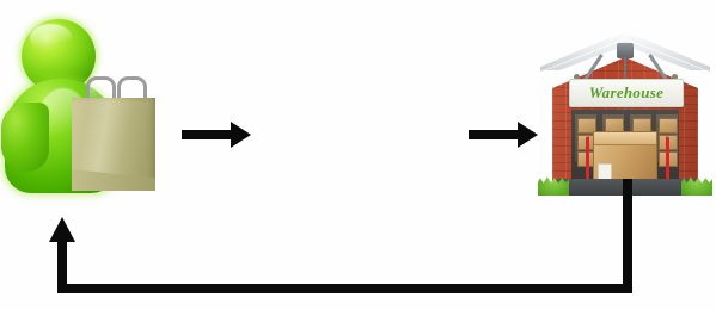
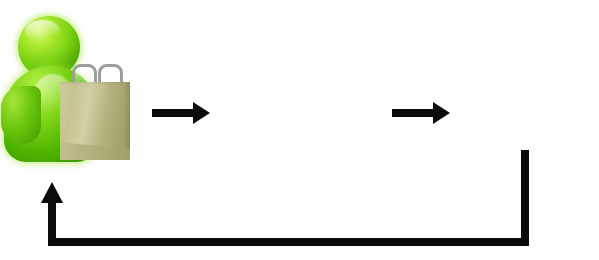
- Warehouse
